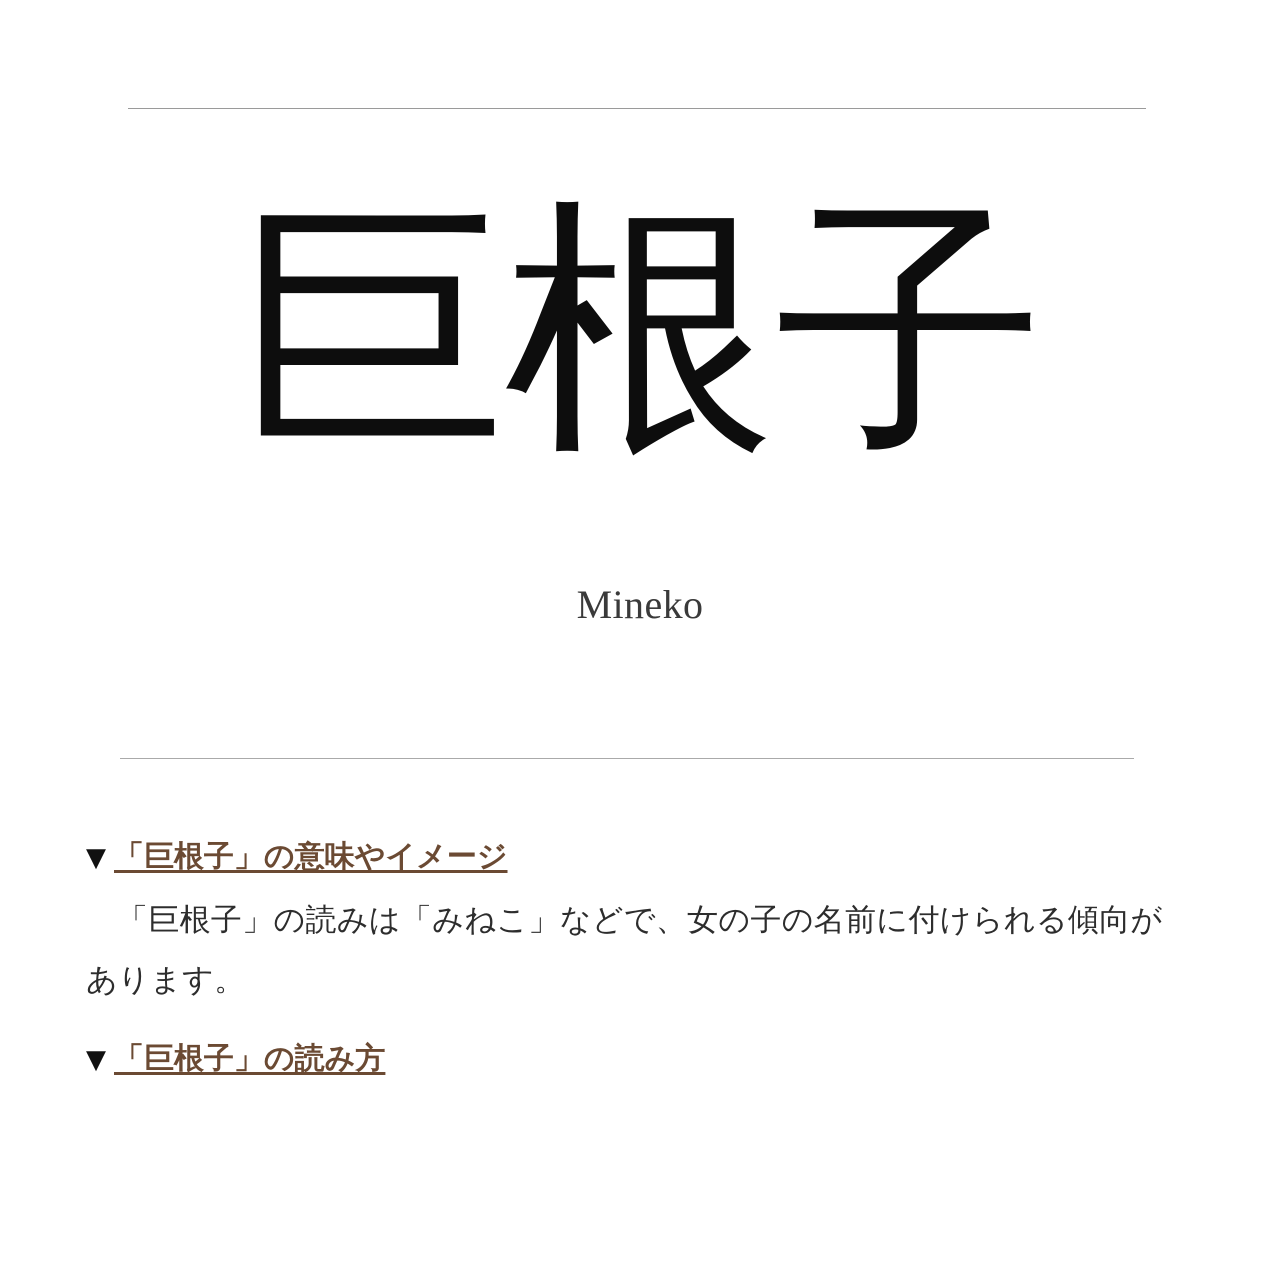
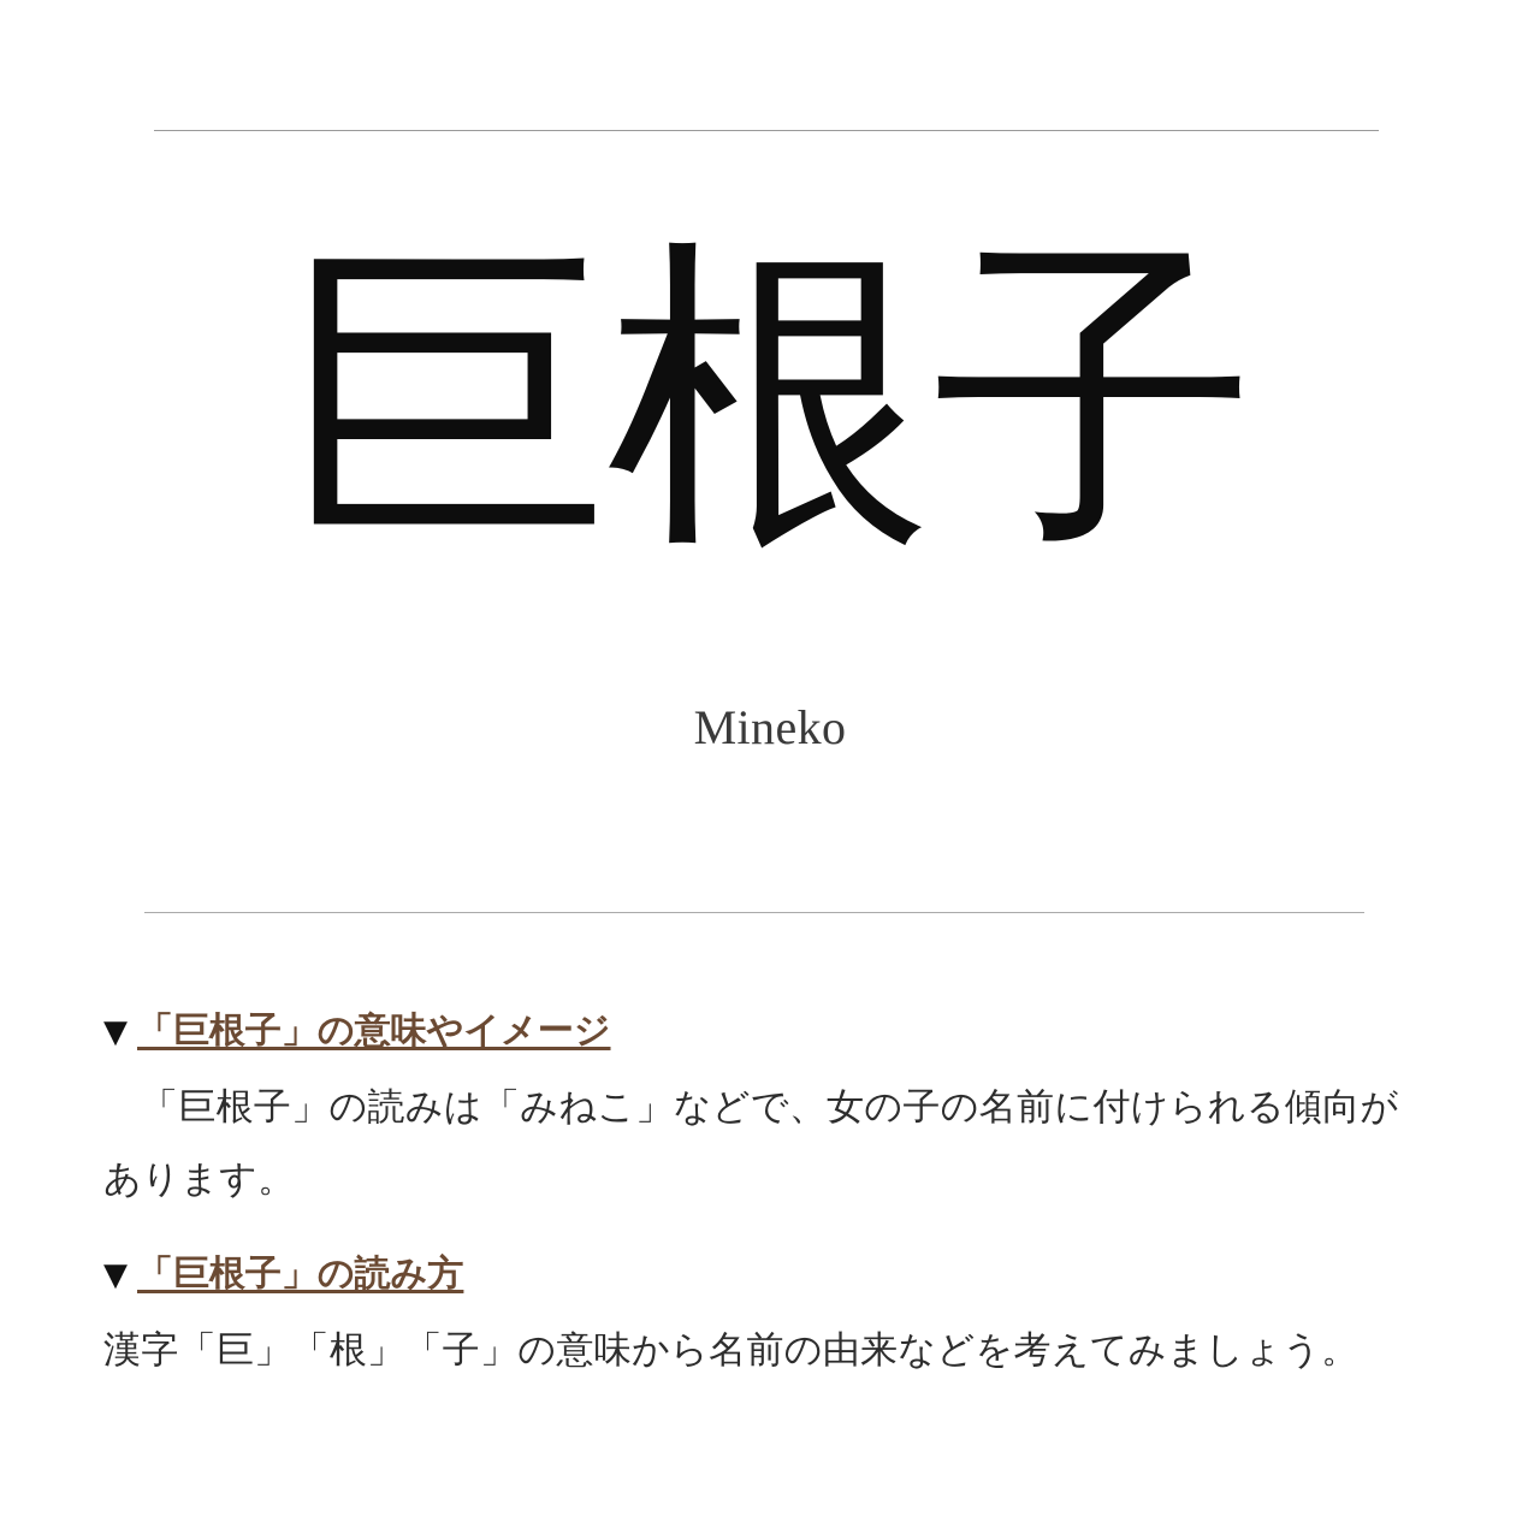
  巨根子
  Mineko
  ▼
  「巨根子」の意味やイメージ
  「巨根子」の読みは「みねこ」などで、女の子の名前に付けられる傾向があります。
  ▼
  「巨根子」の読み方
+ 漢字「巨」「根」「子」の意味から名前の由来などを考えてみましょう。
